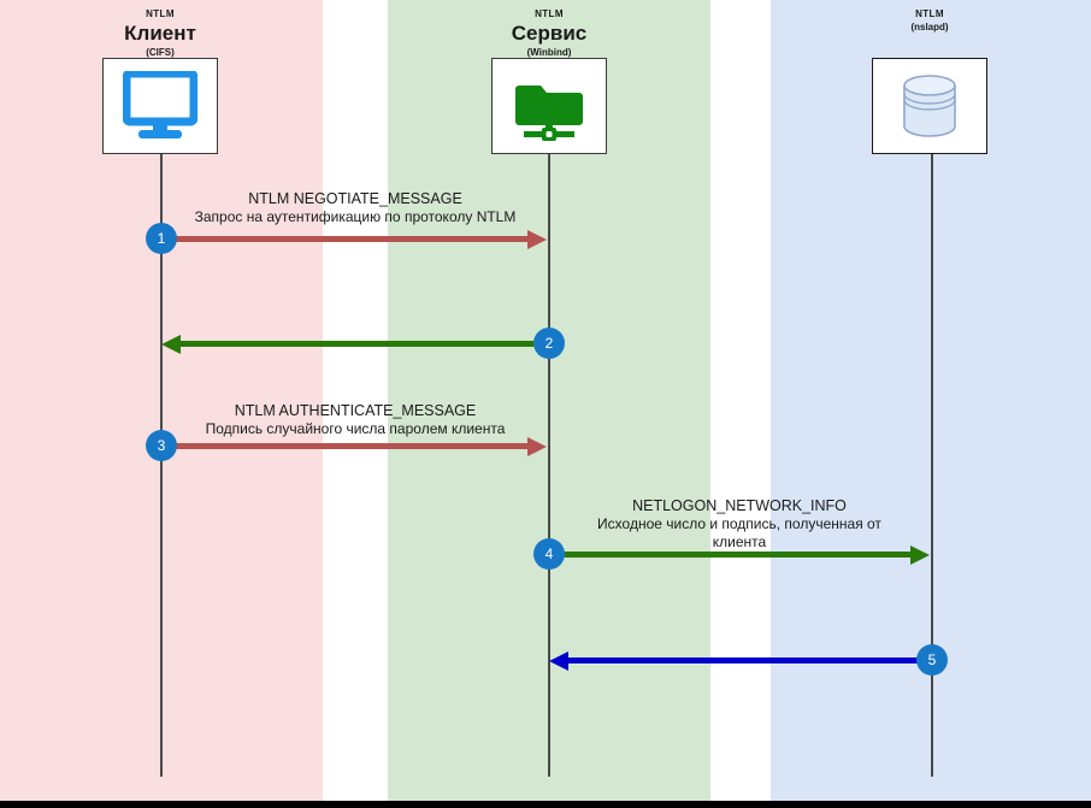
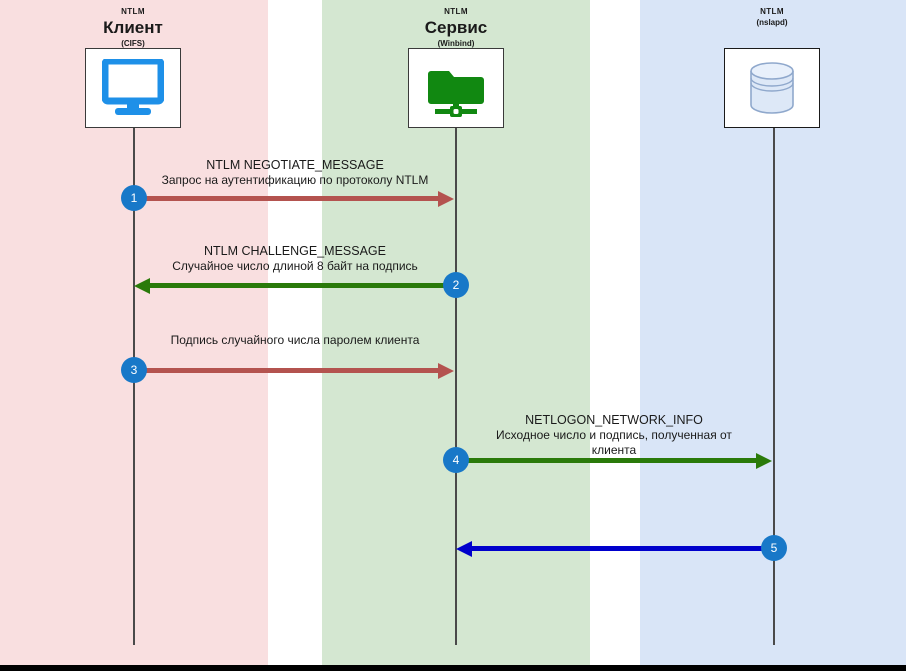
  NTLM
  Клиент
  (CIFS)
  NTLM
  Сервис
  (Winbind)
  NTLM
  (nslapd)
  NTLM NEGOTIATE_MESSAGE
  Запрос на аутентификацию по протоколу NTLM
  1
+ NTLM CHALLENGE_MESSAGE
+ Случайное число длиной 8 байт на подпись
  2
- NTLM AUTHENTICATE_MESSAGE
  Подпись случайного числа паролем клиента
  3
  NETLOGON_NETWORK_INFO
  Исходное число и подпись, полученная от клиента
  4
  5
